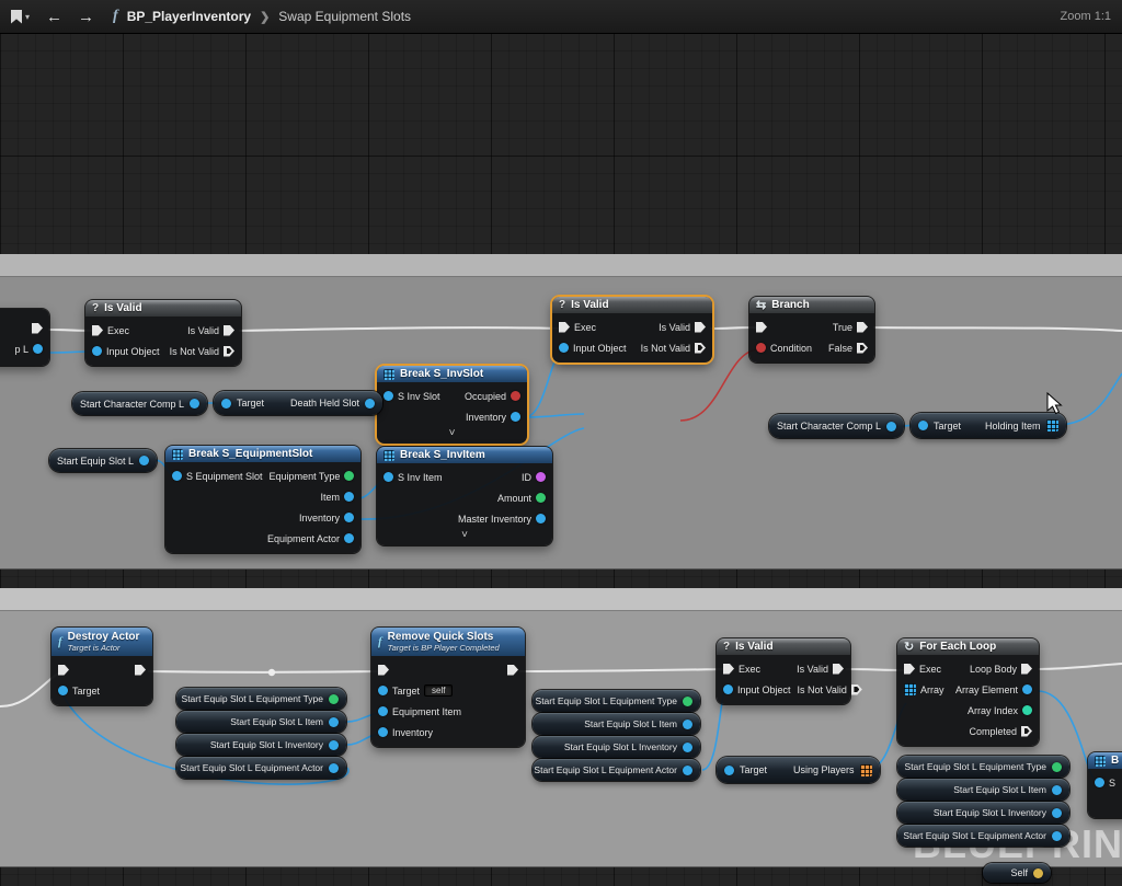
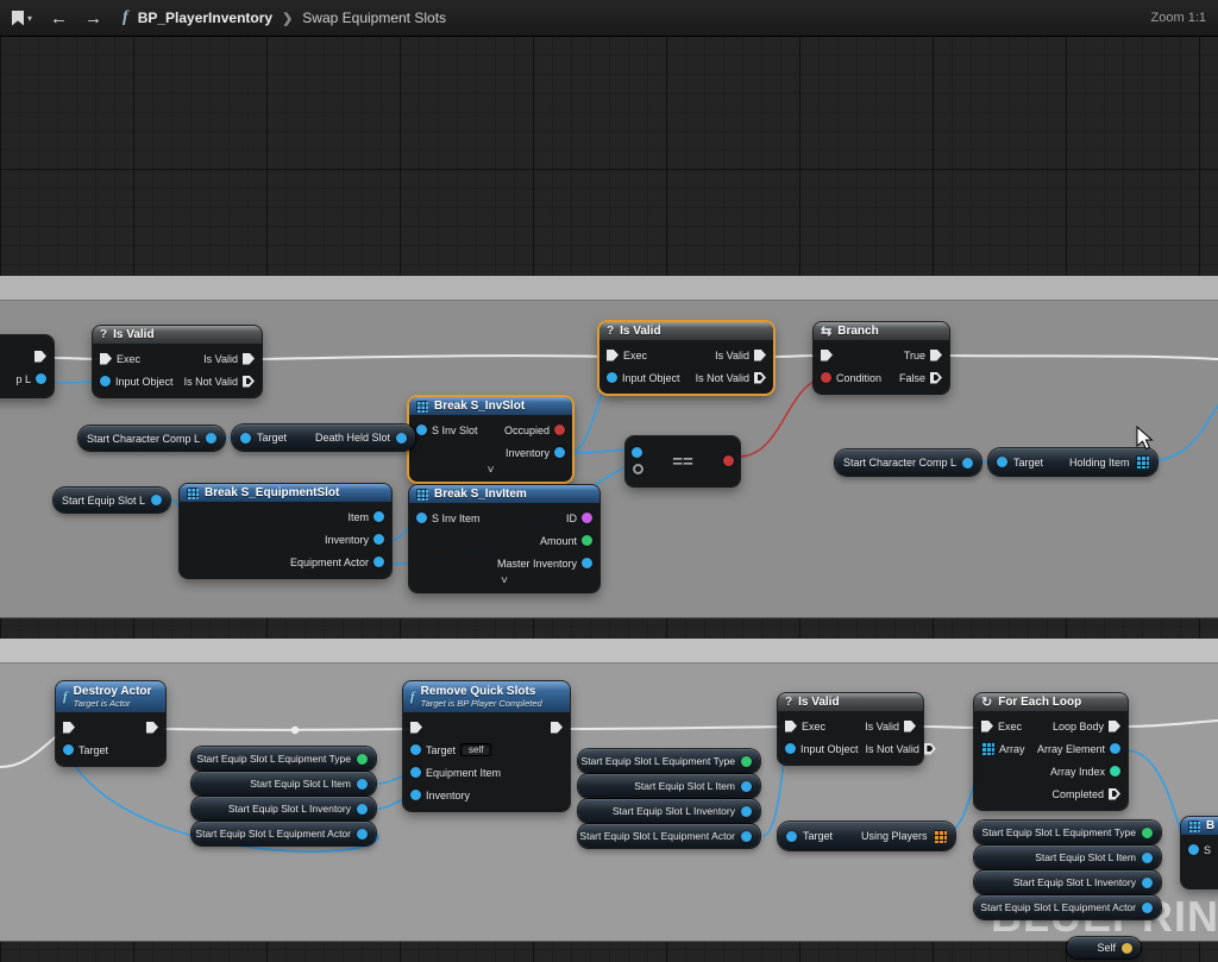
  p L
  ?
  Is Valid
  Exec
  Is Valid
  Input Object
  Is Not Valid
  ?
  Is Valid
  Exec
  Is Valid
  Input Object
  Is Not Valid
  ⇆
  Branch
  True
  Condition
  False
  Break S_InvSlot
  S Inv Slot
  Occupied
  Inventory
  ˅
  Break S_EquipmentSlot
- S Equipment Slot
- Equipment Type
  Item
  Inventory
  Equipment Actor
  Break S_InvItem
  S Inv Item
  ID
  Amount
  Master Inventory
  ˅
+ ==
  Start Character Comp L
  Target
  Death Held Slot
  Start Equip Slot L
  Start Character Comp L
  Target
  Holding Item
  f
  Destroy Actor
  Target is Actor
  Target
  f
  Remove Quick Slots
  Target is BP Player Completed
  Target
  self
  Equipment Item
  Inventory
  ?
  Is Valid
  Exec
  Is Valid
  Input Object
  Is Not Valid
  ↻
  For Each Loop
  Exec
  Loop Body
  Array
  Array Element
  Array Index
  Completed
  Target
  Using Players
  Start Equip Slot L Equipment Type
  Start Equip Slot L Item
  Start Equip Slot L Inventory
  Start Equip Slot L Equipment Actor
  Start Equip Slot L Equipment Type
  Start Equip Slot L Item
  Start Equip Slot L Inventory
  Start Equip Slot L Equipment Actor
  Start Equip Slot L Equipment Type
  Start Equip Slot L Item
  Start Equip Slot L Inventory
  Start Equip Slot L Equipment Actor
  B
  S
  Self
  ▾
  ←
  →
  f
  BP_PlayerInventory
  ❯
  Swap Equipment Slots
  Zoom 1:1
